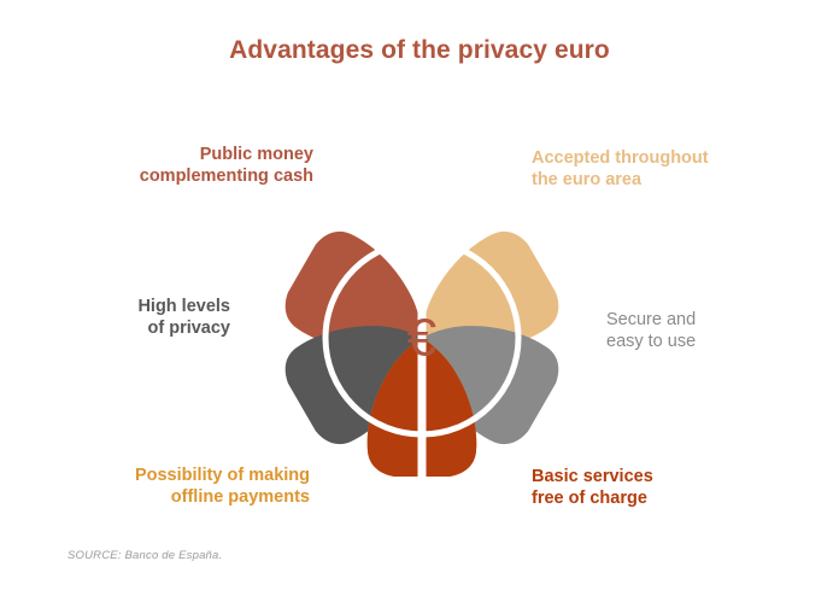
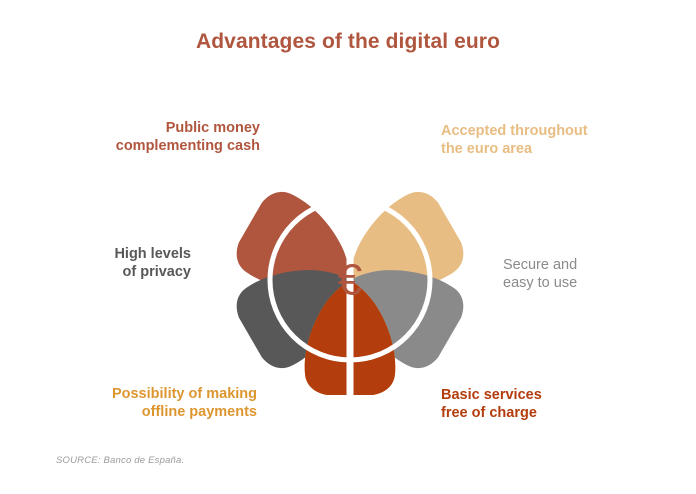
- Advantages of the privacy euro
+ Advantages of the digital euro
  €
  Public money
  complementing cash
  Accepted throughout
  the euro area
  High levels
  of privacy
  Secure and
  easy to use
  Possibility of making
  offline payments
  Basic services
  free of charge
  SOURCE: Banco de España.
